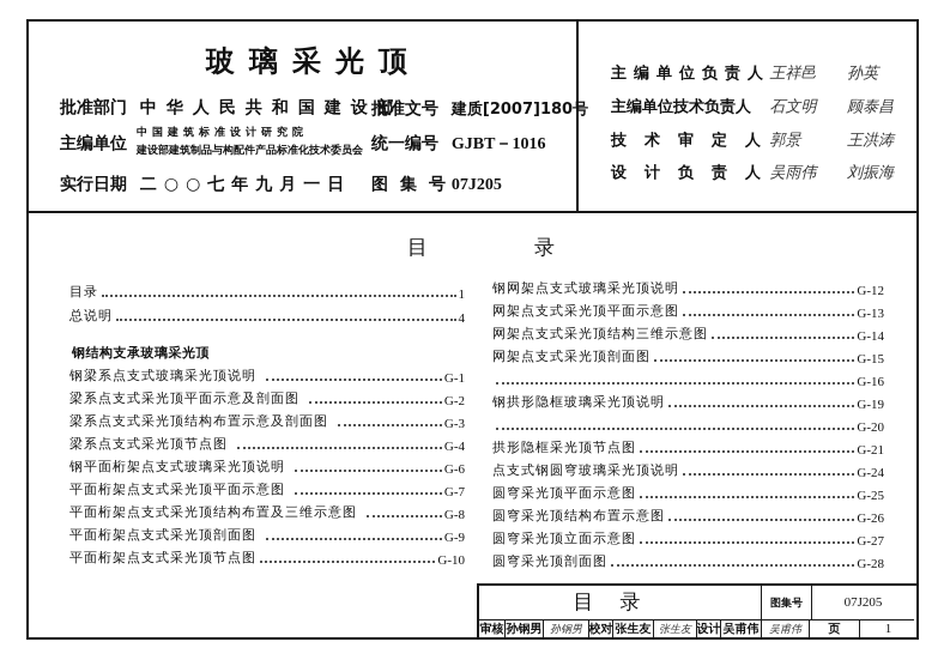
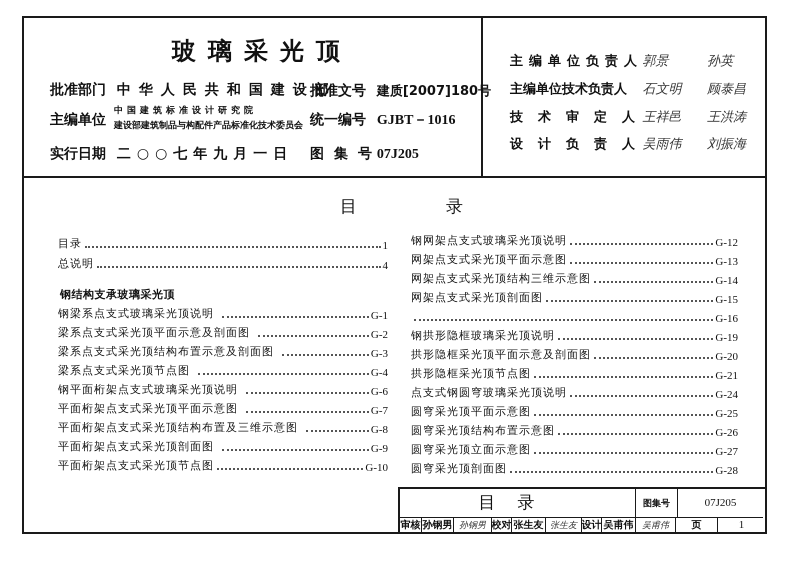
  玻璃采光顶
  批准部门 中华人民共和国建设部
  主编单位
  中国建筑标准设计研究院
  建设部建筑制品与构配件产品标准化技术委员会
  实行日期 二○○七年九月一日
  批准文号 建质[2007]180号
  统一编号 GJBT－1016
  图集号 07J205
- 主编单位负责人 王祥邑 孙英
+ 主编单位负责人 郭景 孙英
  主编单位技术负责人 石文明 顾泰昌
- 技术审定人 郭景 王洪涛
+ 技术审定人 王祥邑 王洪涛
  设计负责人 吴雨伟 刘振海
  目
  录
  目录
  1
  总说明
  4
  钢结构支承玻璃采光顶
  钢梁系点支式玻璃采光顶说明
  G-1
  梁系点支式采光顶平面示意及剖面图
  G-2
  梁系点支式采光顶结构布置示意及剖面图
  G-3
  梁系点支式采光顶节点图
  G-4
  钢平面桁架点支式玻璃采光顶说明
  G-6
  平面桁架点支式采光顶平面示意图
  G-7
  平面桁架点支式采光顶结构布置及三维示意图
  G-8
  平面桁架点支式采光顶剖面图
  G-9
  平面桁架点支式采光顶节点图
  G-10
  钢网架点支式玻璃采光顶说明
  G-12
  网架点支式采光顶平面示意图
  G-13
  网架点支式采光顶结构三维示意图
  G-14
  网架点支式采光顶剖面图
  G-15
  G-16
  钢拱形隐框玻璃采光顶说明
  G-19
+ 拱形隐框采光顶平面示意及剖面图
  G-20
  拱形隐框采光顶节点图
  G-21
  点支式钢圆穹玻璃采光顶说明
  G-24
  圆穹采光顶平面示意图
  G-25
  圆穹采光顶结构布置示意图
  G-26
  圆穹采光顶立面示意图
  G-27
  圆穹采光顶剖面图
  G-28
  目录
  图集号
  07J205
  审核
  孙钢男
  孙钢男
  校对
  张生友
  张生友
  设计
  吴甫伟
  吴甫伟
  页
  1
